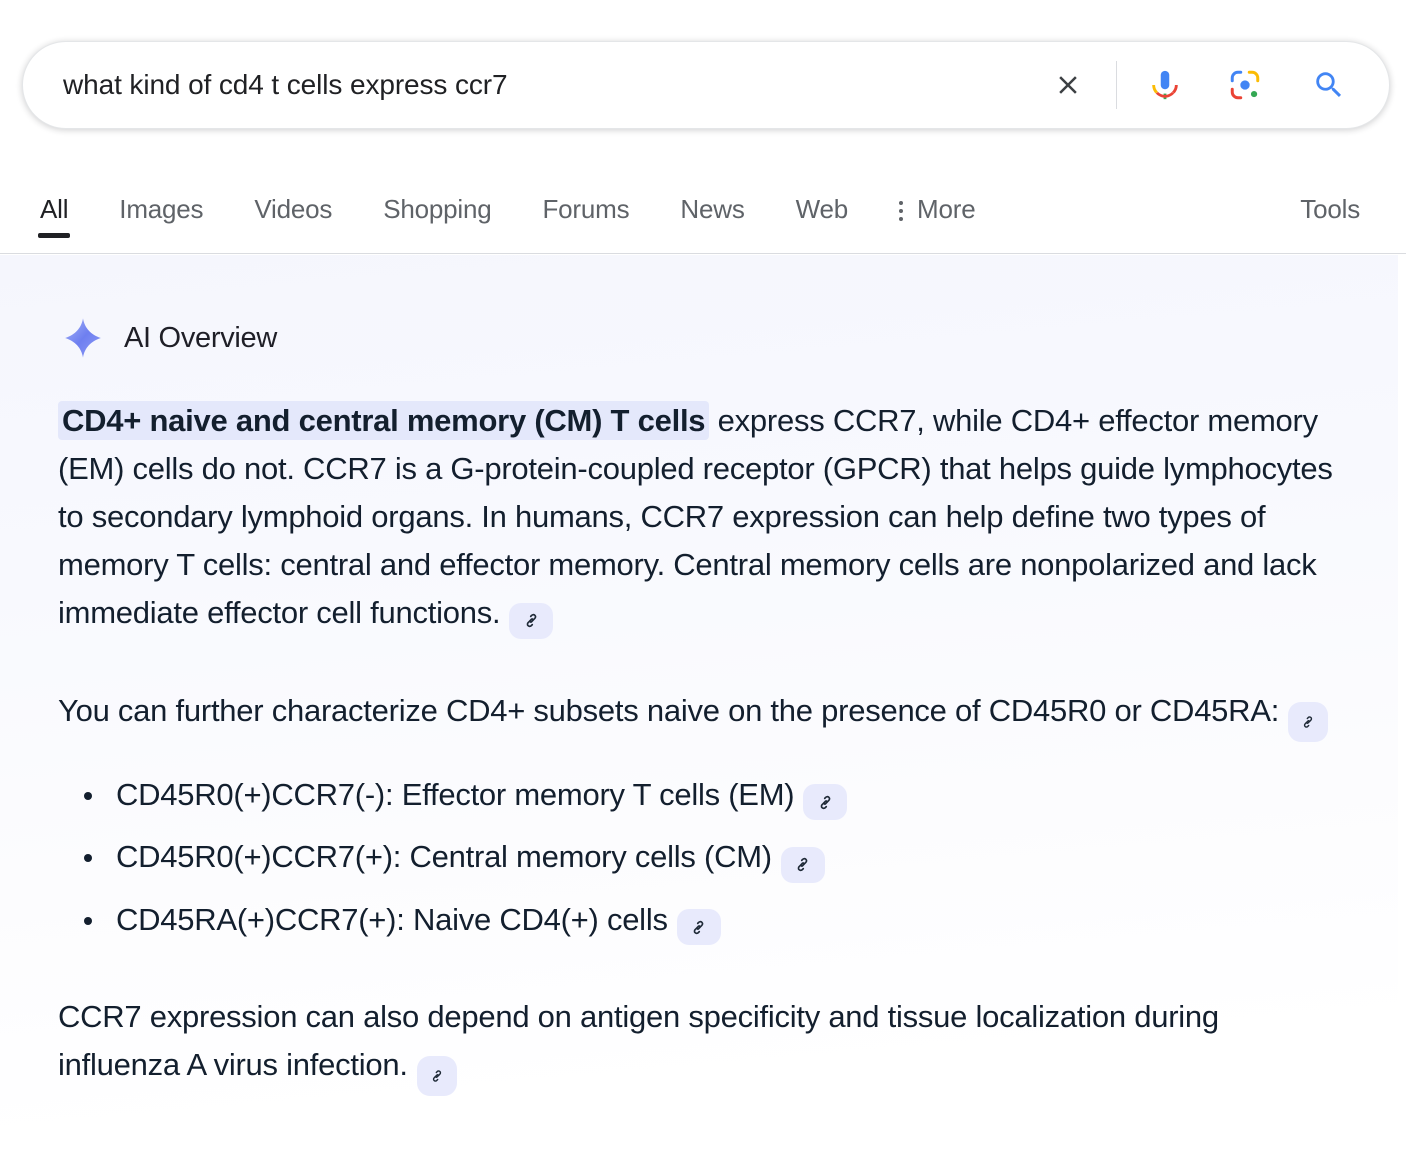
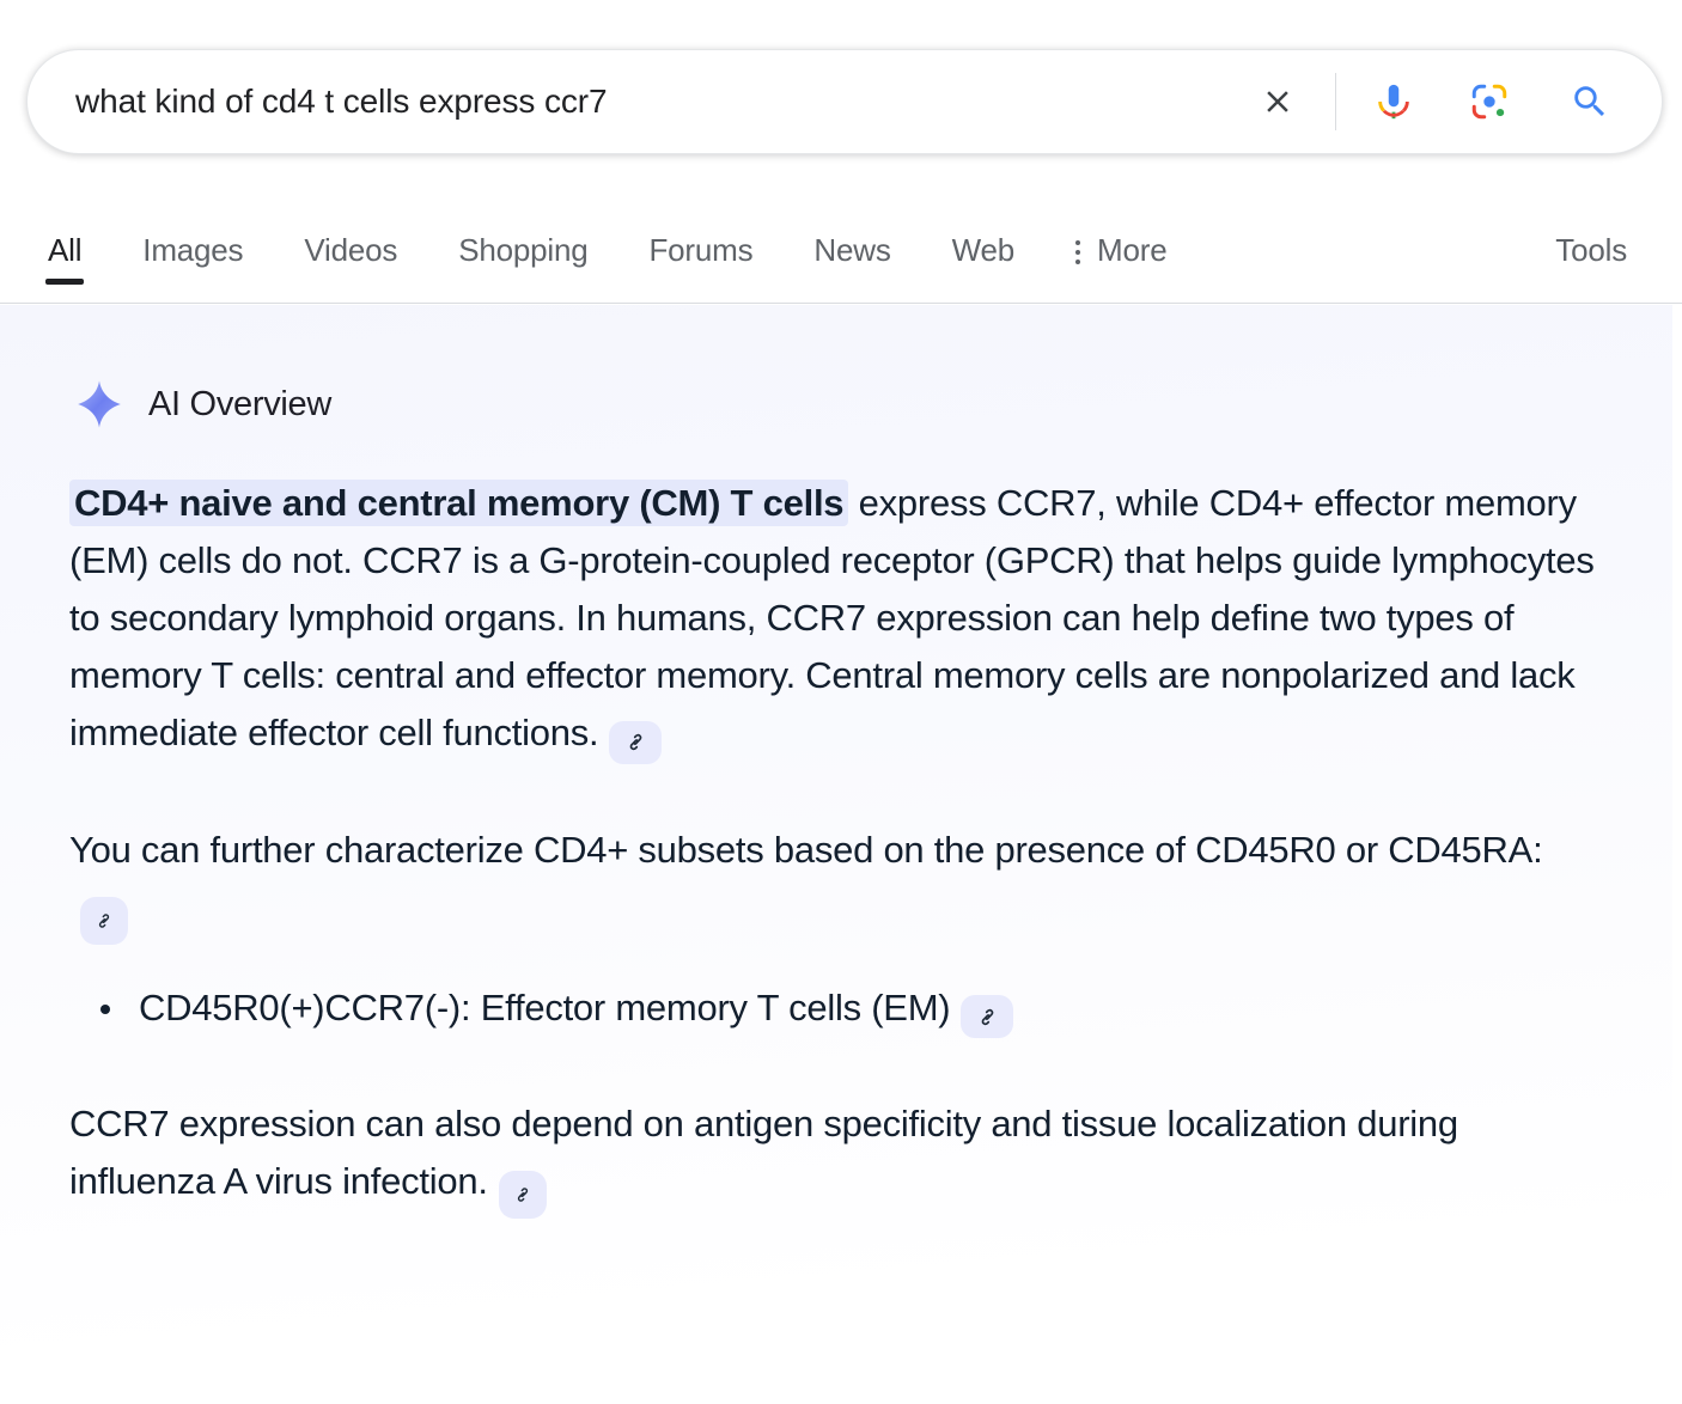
  what kind of cd4 t cells express ccr7
  All
  Images
  Videos
  Shopping
  Forums
  News
  Web
  More
  Tools
  AI Overview
  CD4+ naive and central memory (CM) T cells express CCR7, while CD4+ effector memory (EM) cells do not. CCR7 is a G-protein-coupled receptor (GPCR) that helps guide lymphocytes to secondary lymphoid organs. In humans, CCR7 expression can help define two types of memory T cells: central and effector memory. Central memory cells are nonpolarized and lack immediate effector cell functions.
- You can further characterize CD4+ subsets naive on the presence of CD45R0 or CD45RA:
+ You can further characterize CD4+ subsets based on the presence of CD45R0 or CD45RA:
  CD45R0(+)CCR7(-): Effector memory T cells (EM)
- CD45R0(+)CCR7(+): Central memory cells (CM)
- CD45RA(+)CCR7(+): Naive CD4(+) cells
  CCR7 expression can also depend on antigen specificity and tissue localization during influenza A virus infection.
